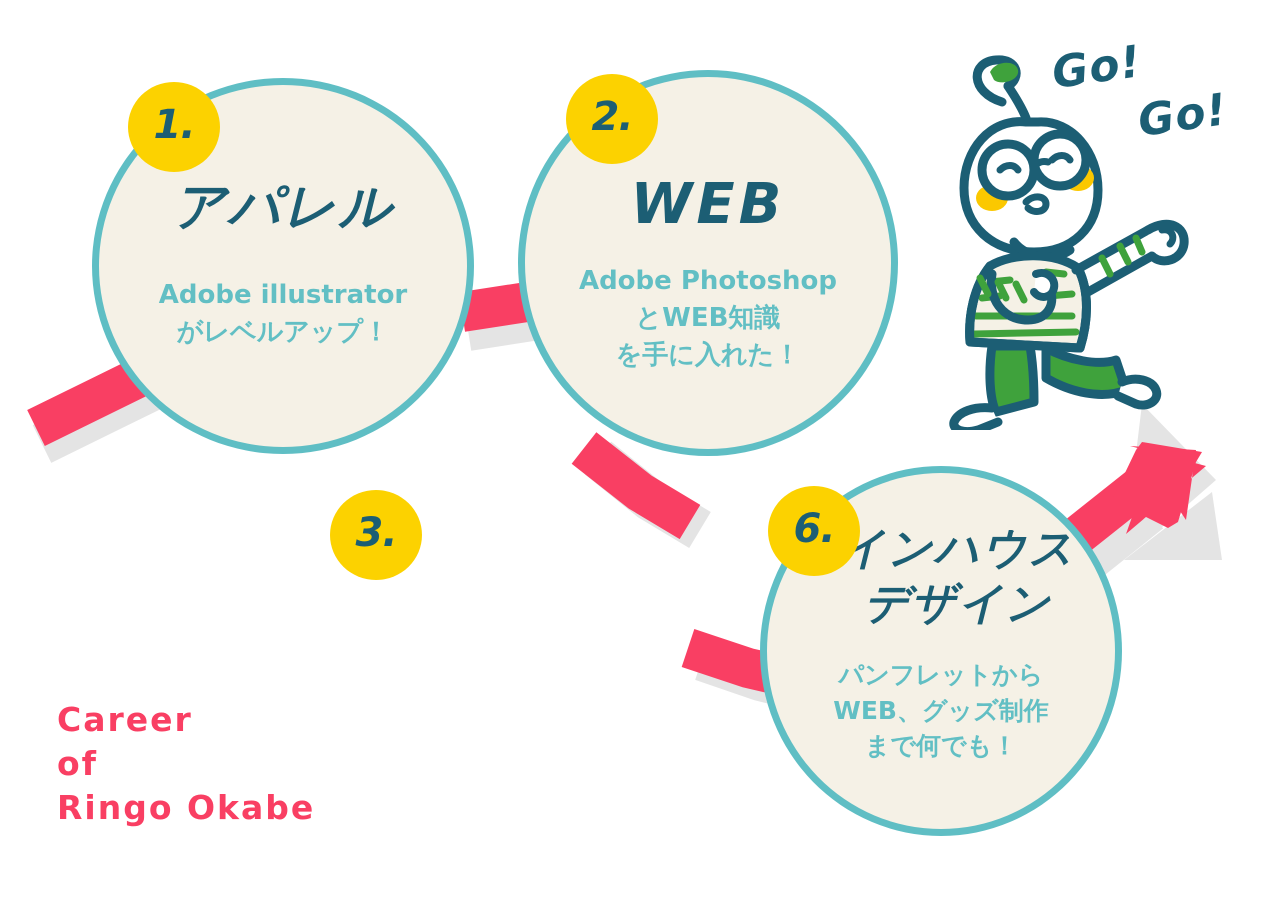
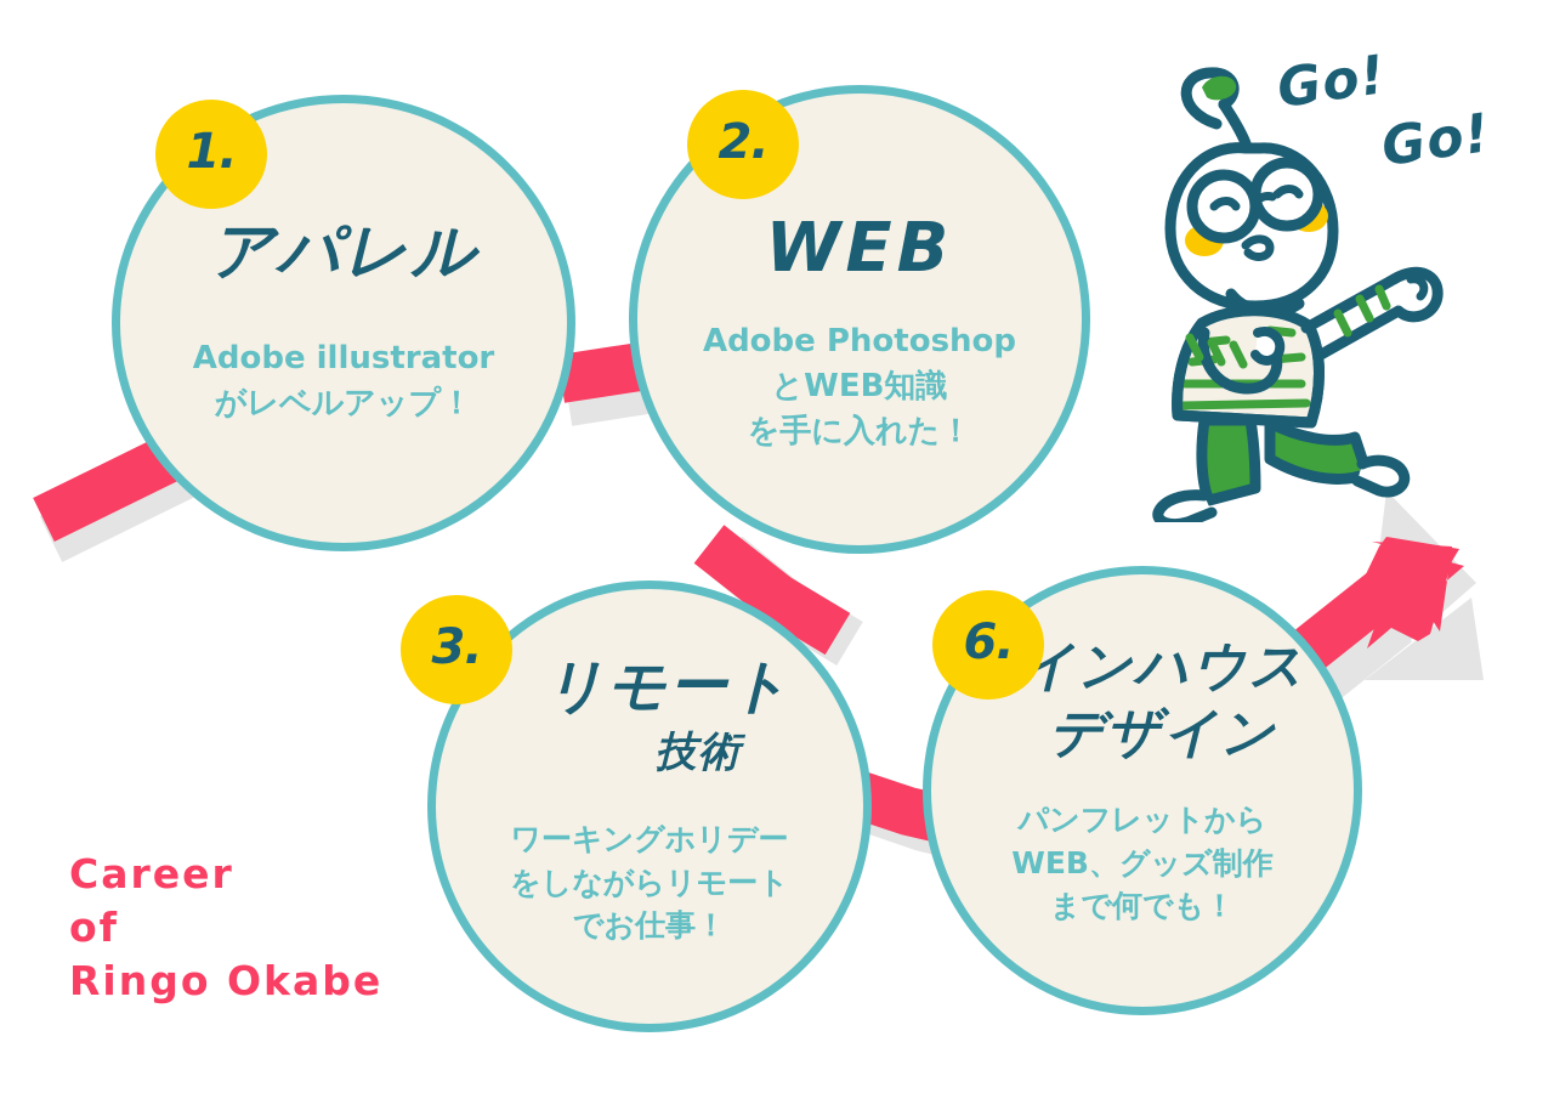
  アパレル
  Adobe illustrator
  がレベルアップ！
  1.
  WEB
  Adobe Photoshop
  とWEB知識
  を手に入れた！
  2.
+ リモート
+ 技術
+ ワーキングホリデー
+ をしながらリモート
+ でお仕事！
  3.
  インハウス
  デザイン
  パンフレットから
  WEB、グッズ制作
  まで何でも！
  6.
  Career
  of
  Ringo Okabe
